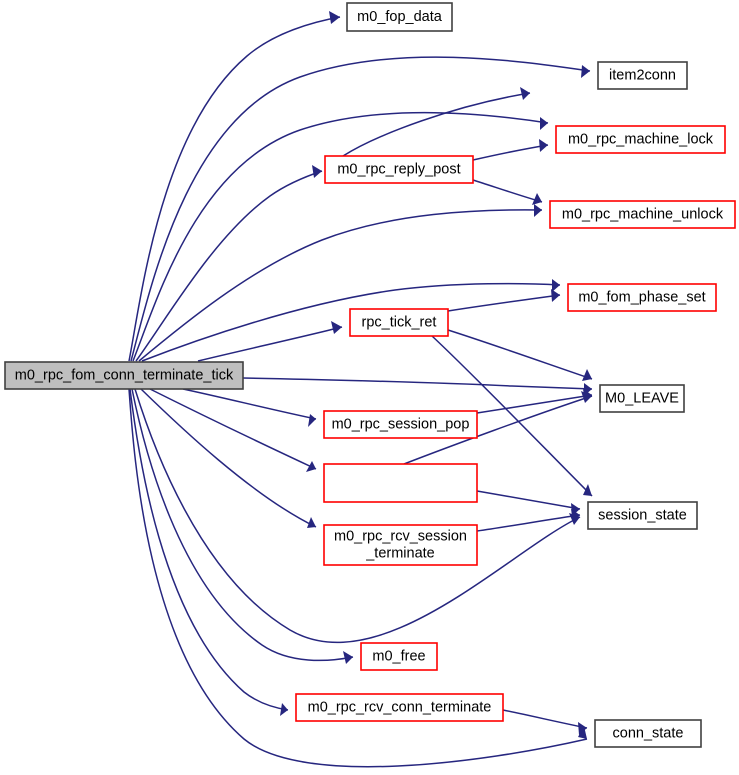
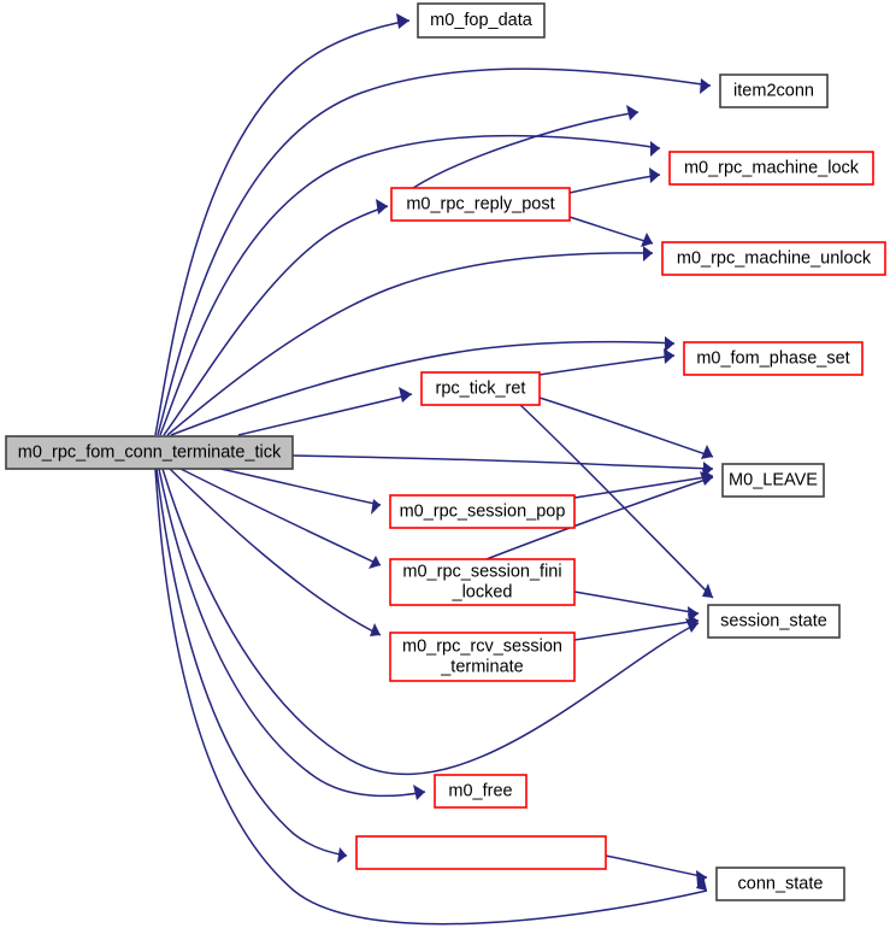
  m0_rpc_fom_conn_terminate_tick
  m0_fop_data
  item2conn
  m0_rpc_machine_lock
  m0_rpc_reply_post
  m0_rpc_machine_unlock
  m0_fom_phase_set
  rpc_tick_ret
  M0_LEAVE
  m0_rpc_session_pop
+ m0_rpc_session_fini _locked
  session_state
  m0_rpc_rcv_session _terminate
  m0_free
- m0_rpc_rcv_conn_terminate
  conn_state
